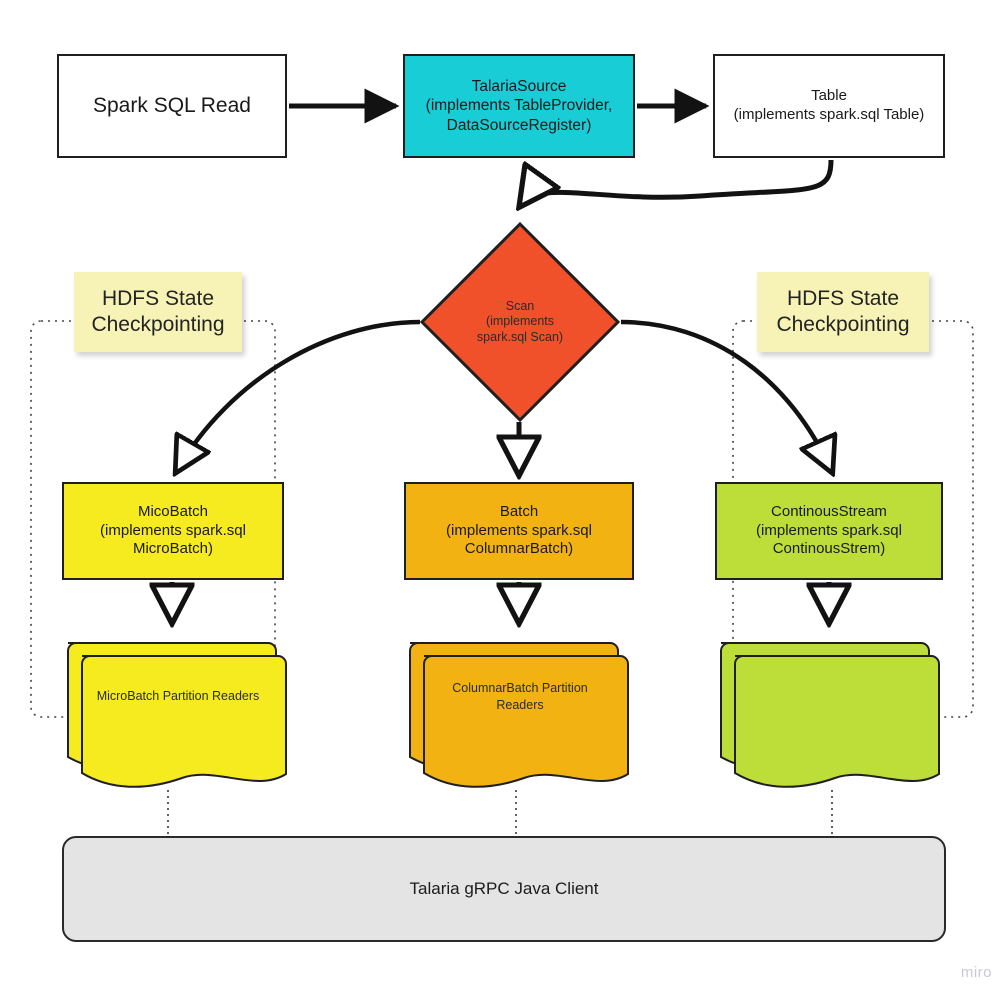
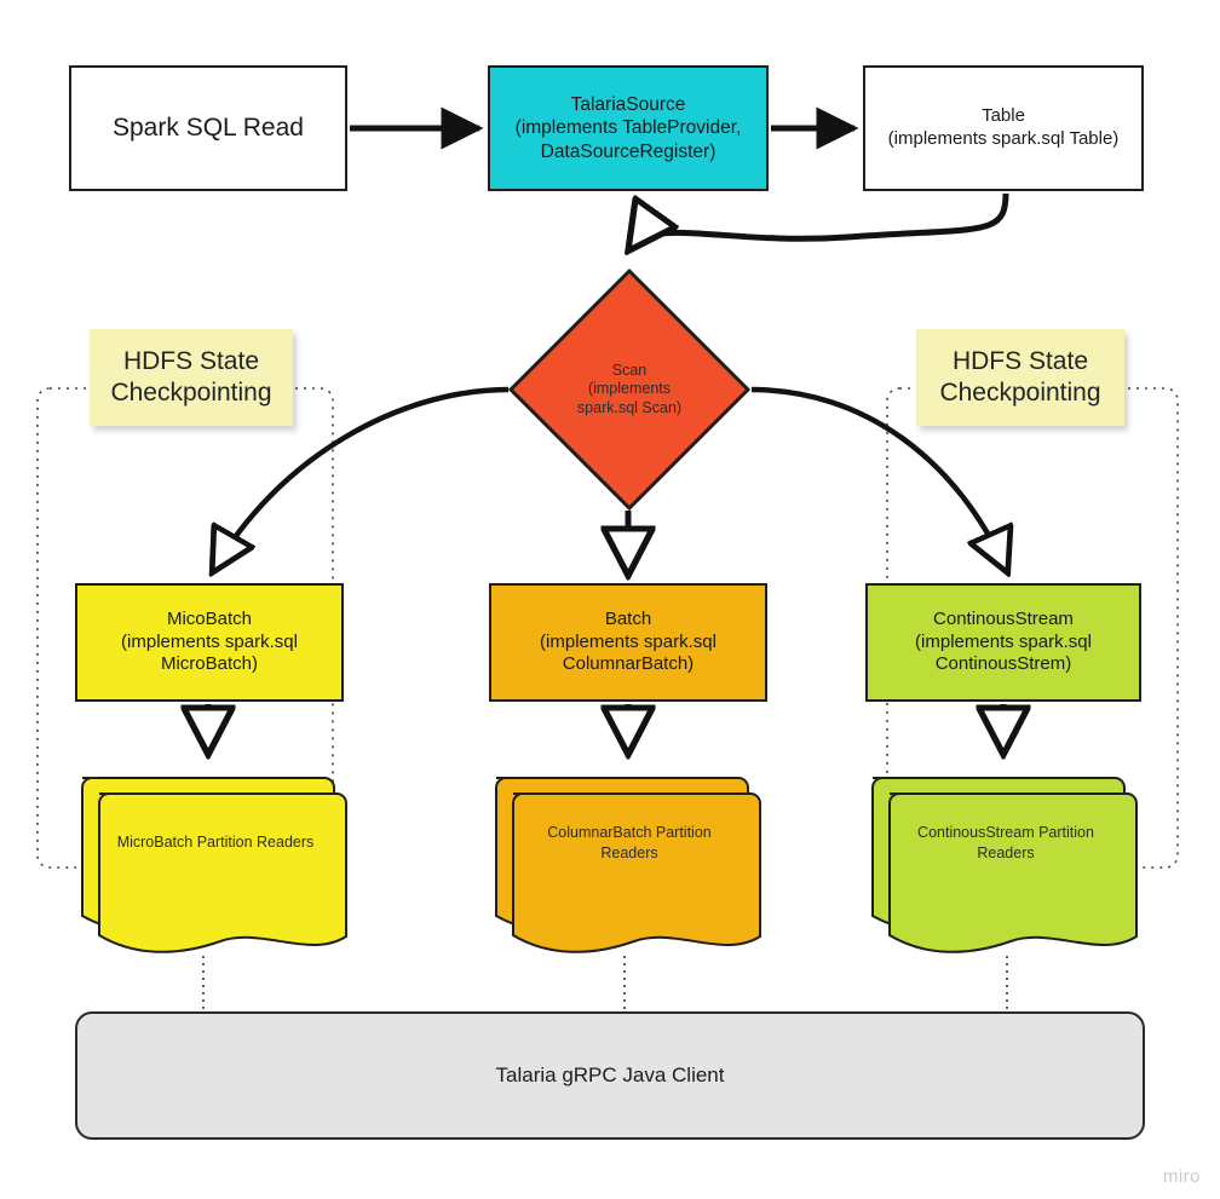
  Spark SQL Read
  TalariaSource
  (implements TableProvider,
  DataSourceRegister)
  Table
  (implements spark.sql Table)
  Scan
  (implements
  spark.sql Scan)
  HDFS State
  Checkpointing
  HDFS State
  Checkpointing
  MicoBatch
  (implements spark.sql
  MicroBatch)
  Batch
  (implements spark.sql
  ColumnarBatch)
  ContinousStream
  (implements spark.sql
  ContinousStrem)
  MicroBatch Partition Readers
  ColumnarBatch Partition Readers
+ ContinousStream Partition Readers
  Talaria gRPC Java Client
  miro
